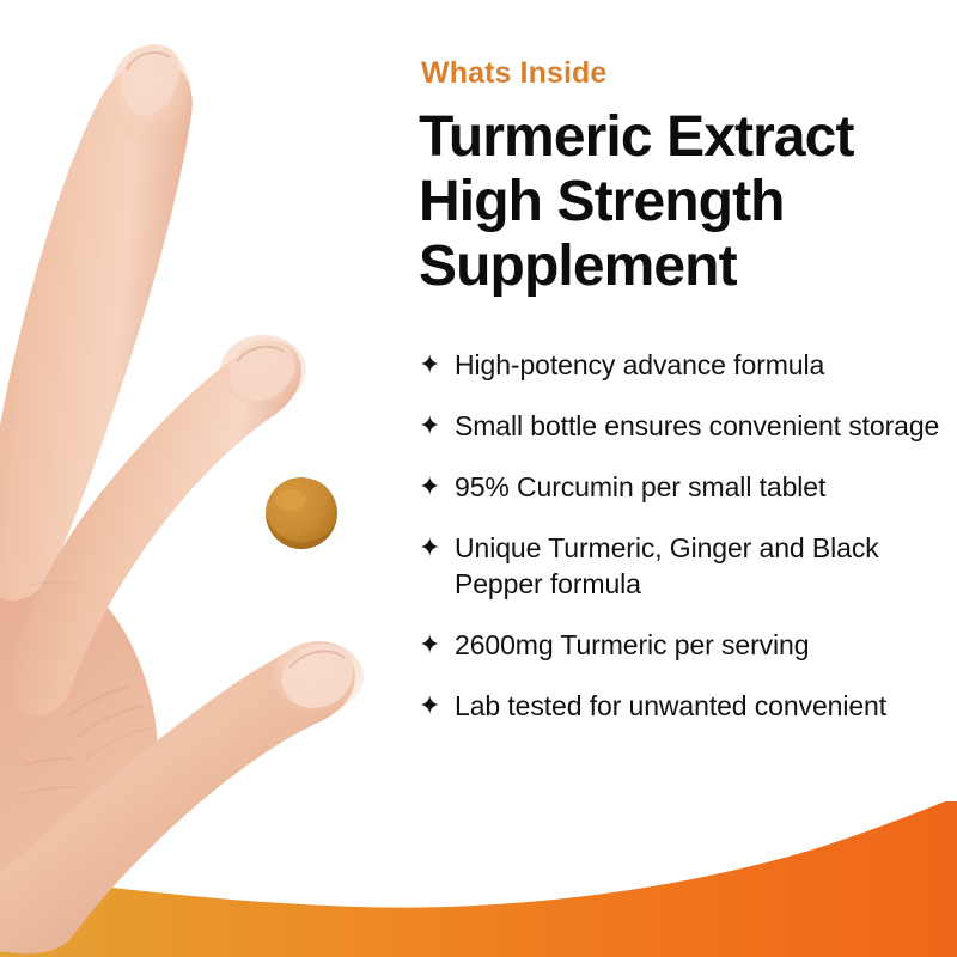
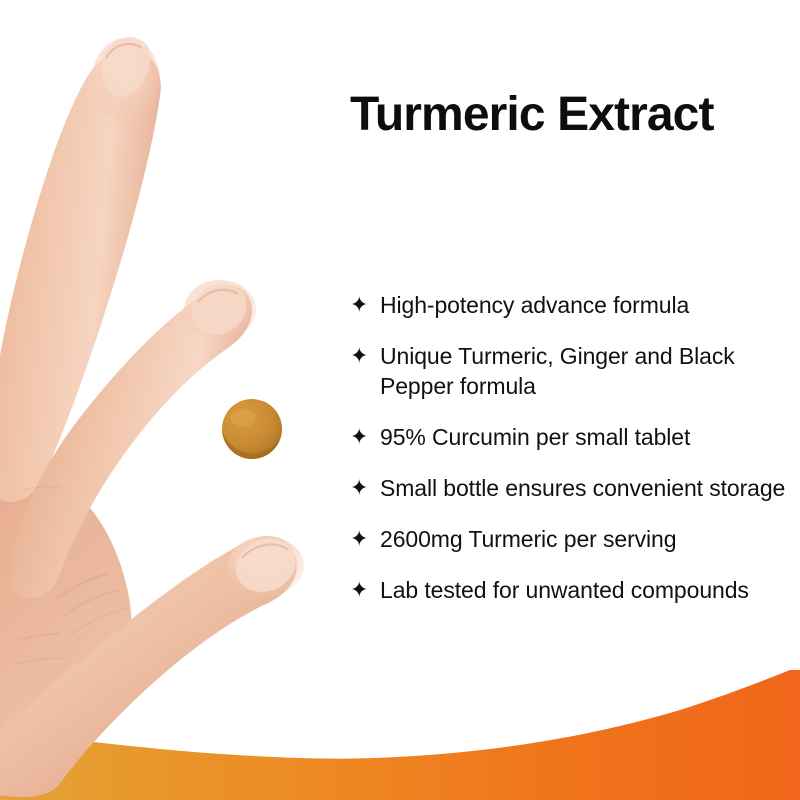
- Whats Inside
  Turmeric Extract
- High Strength
- Supplement
  ✦
  High-potency advance formula
  ✦
- Small bottle ensures convenient storage
+ Unique Turmeric, Ginger and Black Pepper formula
  ✦
  95% Curcumin per small tablet
  ✦
- Unique Turmeric, Ginger and Black Pepper formula
+ Small bottle ensures convenient storage
  ✦
  2600mg Turmeric per serving
  ✦
- Lab tested for unwanted convenient
+ Lab tested for unwanted compounds
